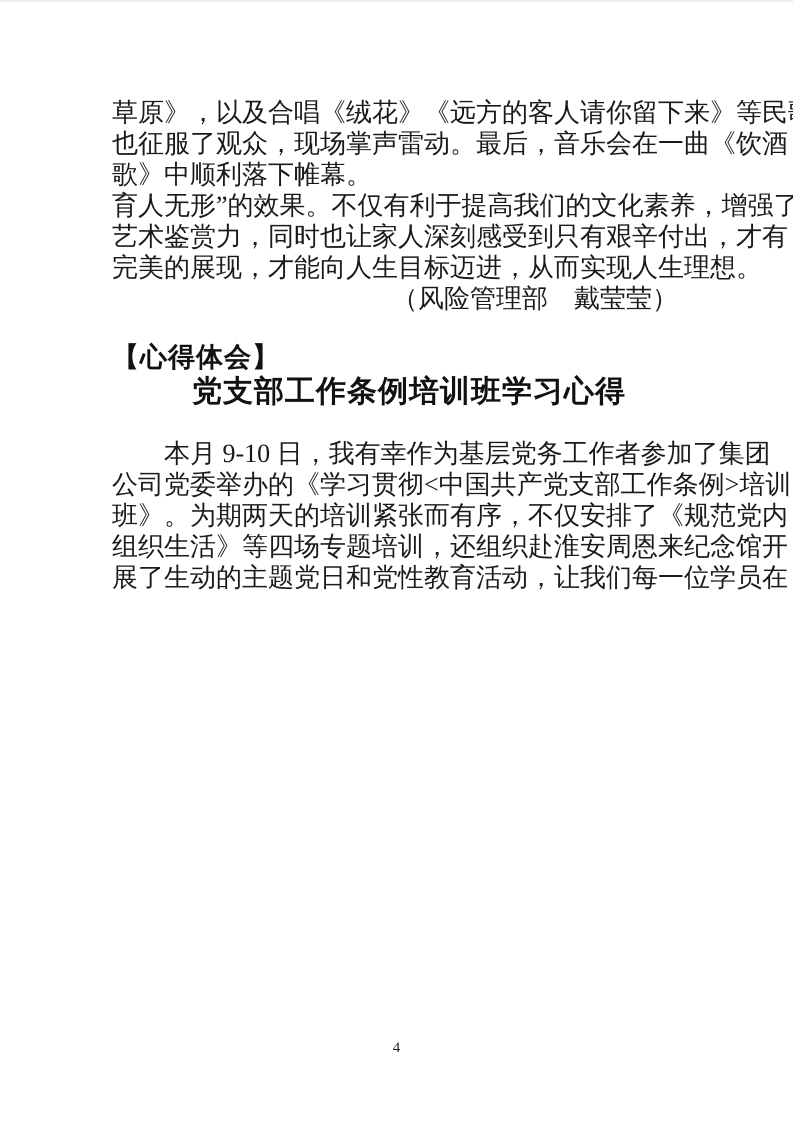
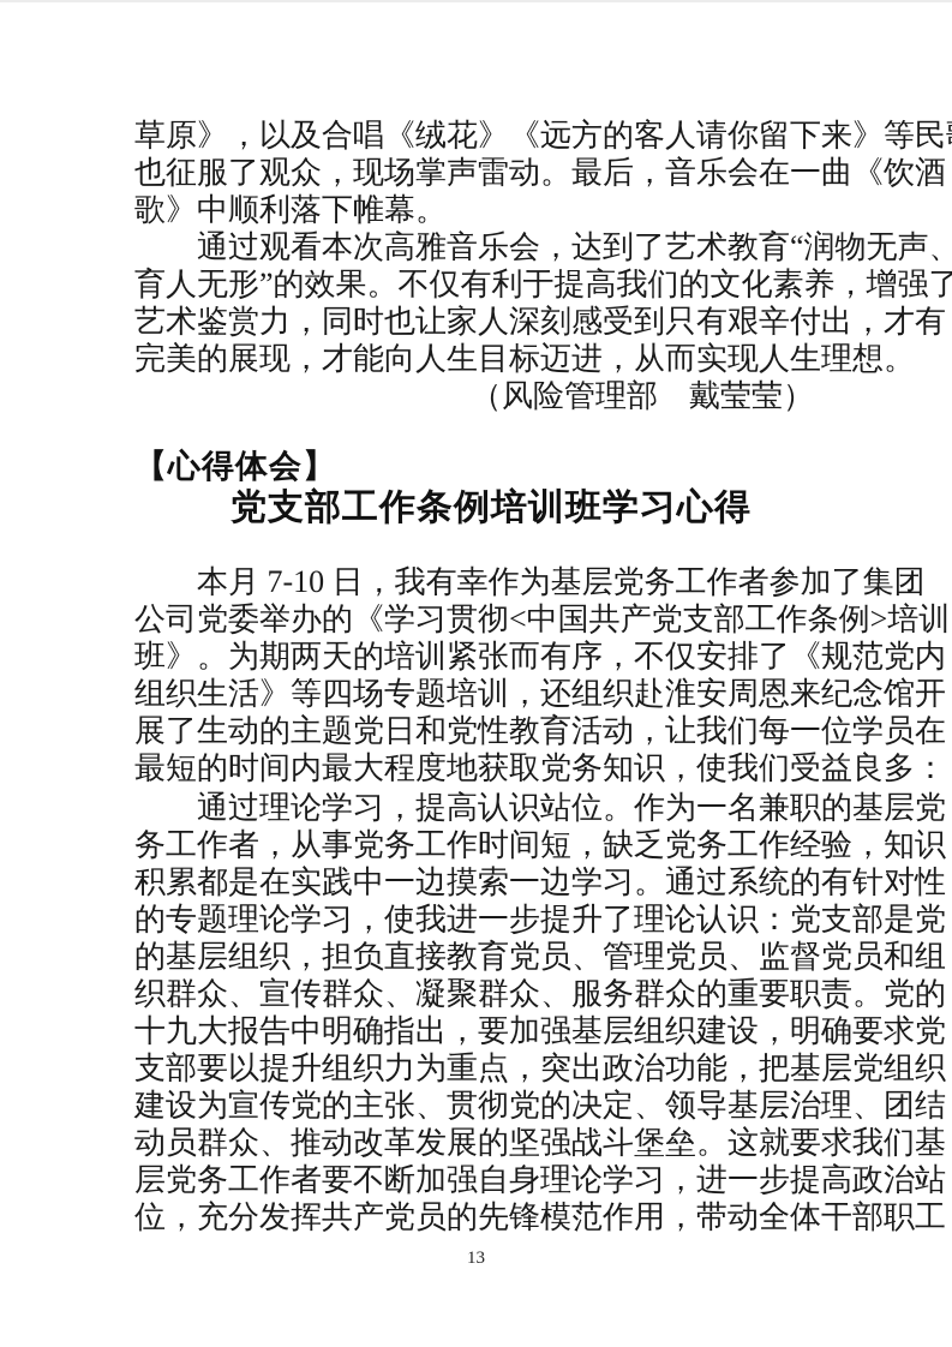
  草原》，以及合唱《绒花》《远方的客人请你留下来》等民
  也征服了观众，现场掌声雷动。最后，音乐会在一曲《饮酒
  歌》中顺利落下帷幕。
+ 通过观看本次高雅音乐会，达到了艺术教育“润物无声、
  育人无形”的效果。不仅有利于提高我们的文化素养，增强了
  艺术鉴赏力，同时也让家人深刻感受到只有艰辛付出，才有
  完美的展现，才能向人生目标迈进，从而实现人生理想。
  （风险管理部 戴莹莹）
  【心得体会】
  党支部工作条例培训班学习心得
- 本月 9-10 日，我有幸作为基层党务工作者参加了集团
+ 本月 7-10 日，我有幸作为基层党务工作者参加了集团
  公司党委举办的《学习贯彻<中国共产党支部工作条例>培训
  班》。为期两天的培训紧张而有序，不仅安排了《规范党内
  组织生活》等四场专题培训，还组织赴淮安周恩来纪念馆开
  展了生动的主题党日和党性教育活动，让我们每一位学员在
+ 最短的时间内最大程度地获取党务知识，使我们受益良多：
+ 通过理论学习，提高认识站位。作为一名兼职的基层党
+ 务工作者，从事党务工作时间短，缺乏党务工作经验，知识
+ 积累都是在实践中一边摸索一边学习。通过系统的有针对性
+ 的专题理论学习，使我进一步提升了理论认识：党支部是党
+ 的基层组织，担负直接教育党员、管理党员、监督党员和组
+ 织群众、宣传群众、凝聚群众、服务群众的重要职责。党的
+ 十九大报告中明确指出，要加强基层组织建设，明确要求党
+ 支部要以提升组织力为重点，突出政治功能，把基层党组织
+ 建设为宣传党的主张、贯彻党的决定、领导基层治理、团结
+ 动员群众、推动改革发展的坚强战斗堡垒。这就要求我们基
+ 层党务工作者要不断加强自身理论学习，进一步提高政治站
+ 位，充分发挥共产党员的先锋模范作用，带动全体干部职工
- 4
+ 13
